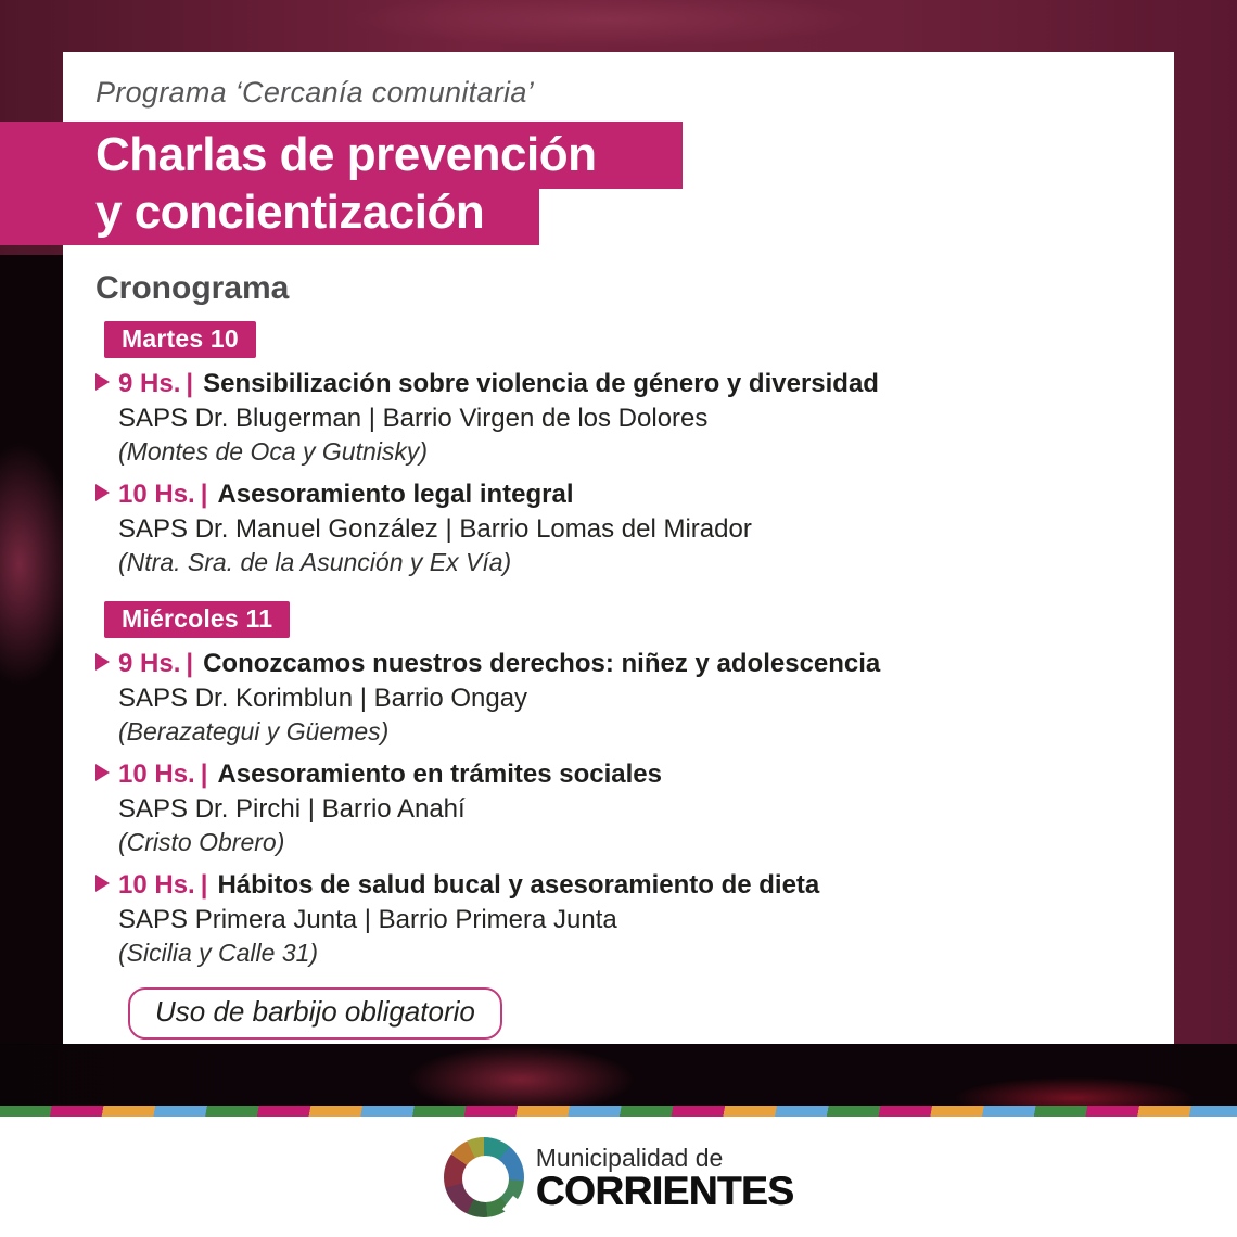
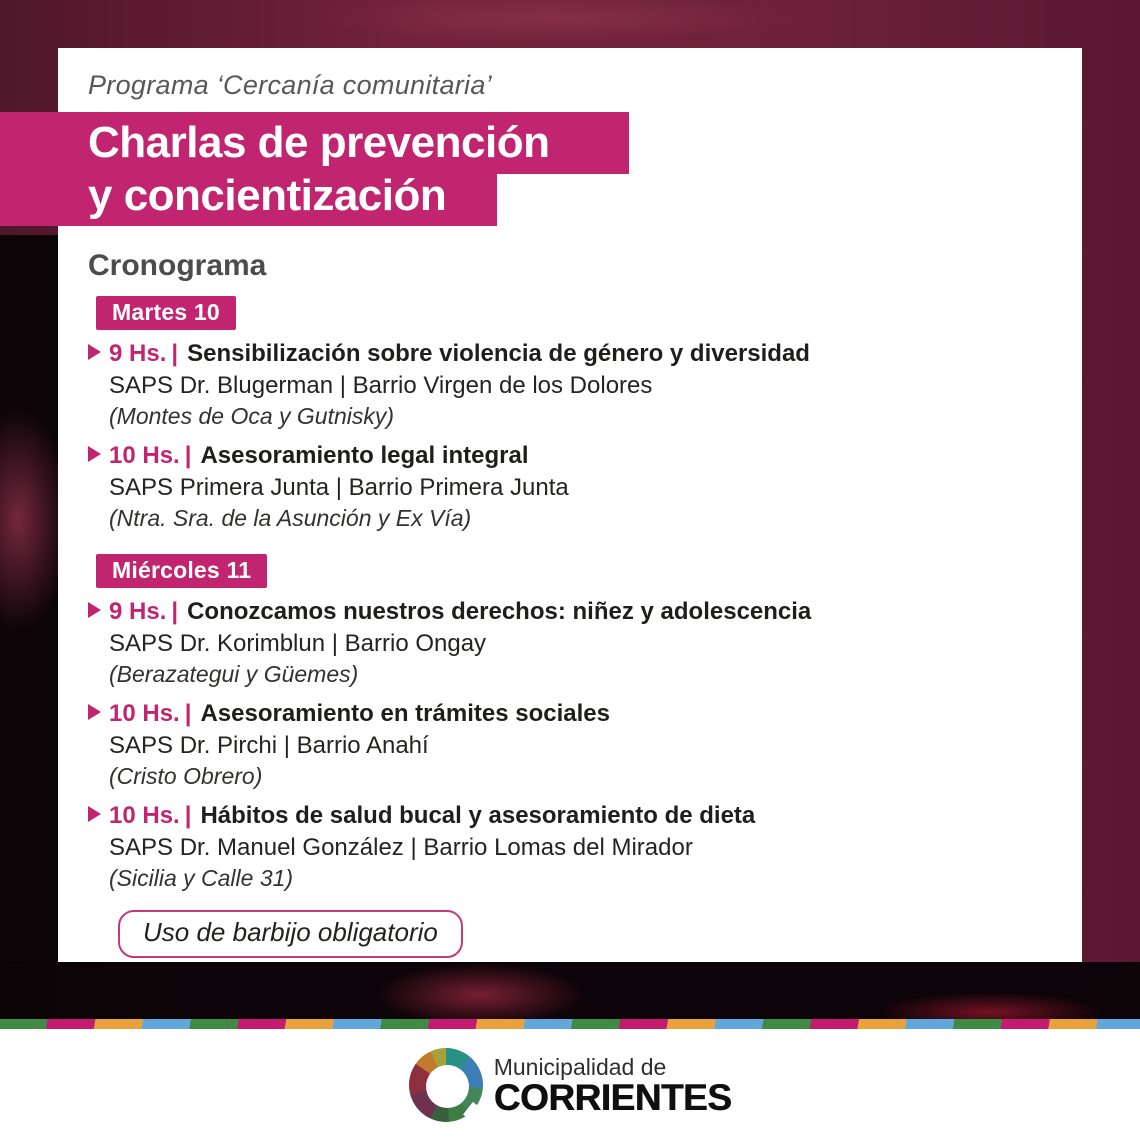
  Programa ‘Cercanía comunitaria’
  Charlas de prevención
  y concientización
  Cronograma
  Martes 10
  9 Hs. | Sensibilización sobre violencia de género y diversidad
  SAPS Dr. Blugerman | Barrio Virgen de los Dolores
  (Montes de Oca y Gutnisky)
  10 Hs. | Asesoramiento legal integral
- SAPS Dr. Manuel González | Barrio Lomas del Mirador
+ SAPS Primera Junta | Barrio Primera Junta
  (Ntra. Sra. de la Asunción y Ex Vía)
  Miércoles 11
  9 Hs. | Conozcamos nuestros derechos: niñez y adolescencia
  SAPS Dr. Korimblun | Barrio Ongay
  (Berazategui y Güemes)
  10 Hs. | Asesoramiento en trámites sociales
  SAPS Dr. Pirchi | Barrio Anahí
  (Cristo Obrero)
  10 Hs. | Hábitos de salud bucal y asesoramiento de dieta
- SAPS Primera Junta | Barrio Primera Junta
+ SAPS Dr. Manuel González | Barrio Lomas del Mirador
  (Sicilia y Calle 31)
  Uso de barbijo obligatorio
  Municipalidad de
  CORRIENTES
